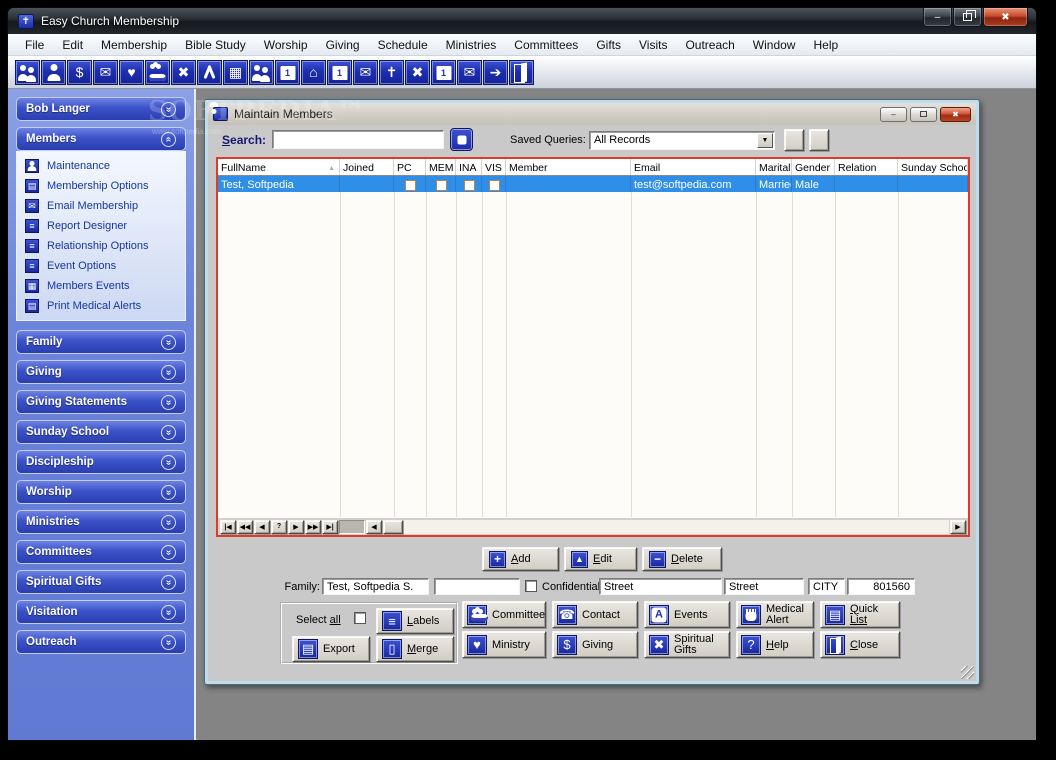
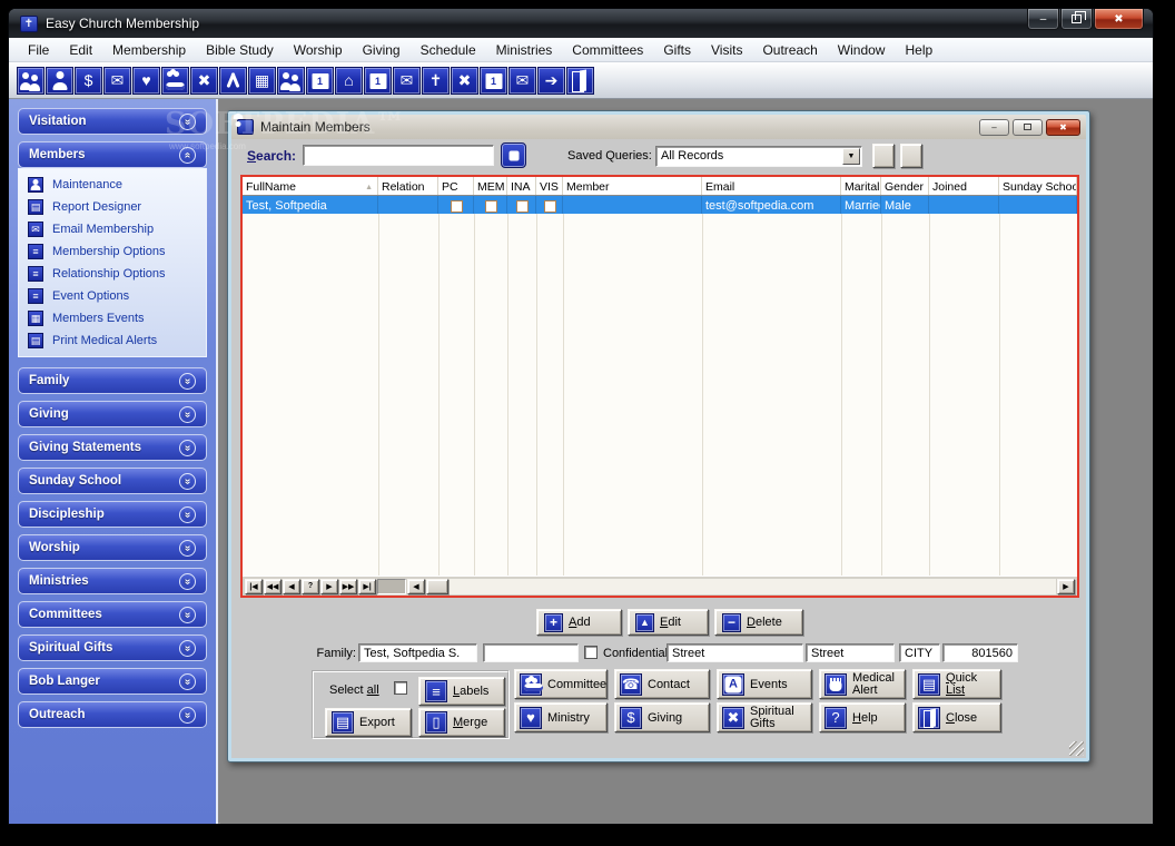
  SOFTPEDIA™
  www.softpedia.com
  ✝
  Easy Church Membership
  –
  ✖
  File
  Edit
  Membership
  Bible Study
  Worship
  Giving
  Schedule
  Ministries
  Committees
  Gifts
  Visits
  Outreach
  Window
  Help
  $
  ✉
  ♥
  ✖
  ▦
  1
  ⌂
  1
  ✉
  ✝
  ✖
  1
  ✉
  ➔
- Bob Langer
+ Visitation
  Members
  Maintenance
  ▤
- Membership Options
+ Report Designer
  ✉
  Email Membership
  ≡
- Report Designer
+ Membership Options
  ≡
  Relationship Options
  ≡
  Event Options
  ▦
  Members Events
  ▤
  Print Medical Alerts
  Family
  Giving
  Giving Statements
  Sunday School
  Discipleship
  Worship
  Ministries
  Committees
  Spiritual Gifts
- Visitation
+ Bob Langer
  Outreach
  Maintain Members
  –
  ✖
  Search:
  Saved Queries:
  All Records
  FullName
- Joined
+ Relation
  PC
  MEM
  INA
  VIS
  Member
  Email
  Marital
  Gender
- Relation
+ Joined
  Sunday Schoo
  Test, Softpedia
  test@softpedia.com
  Marrie
  Male
  +
  Add
  ▲
  Edit
  −
  Delete
  Family:
  Test, Softpedia S.
  Confidentia
  Street
  Street
  CITY
  801560
  Select all
  ≡
  Labels
  ▤
  Export
  ▯
  Merge
  Committee
  ☎
  Contact
  A
  Events
  Medical
  Alert
  ▤
  Quick
  List
  ♥
  Ministry
  $
  Giving
  ✖
  Spiritual
  Gifts
  ?
  Help
  Close
